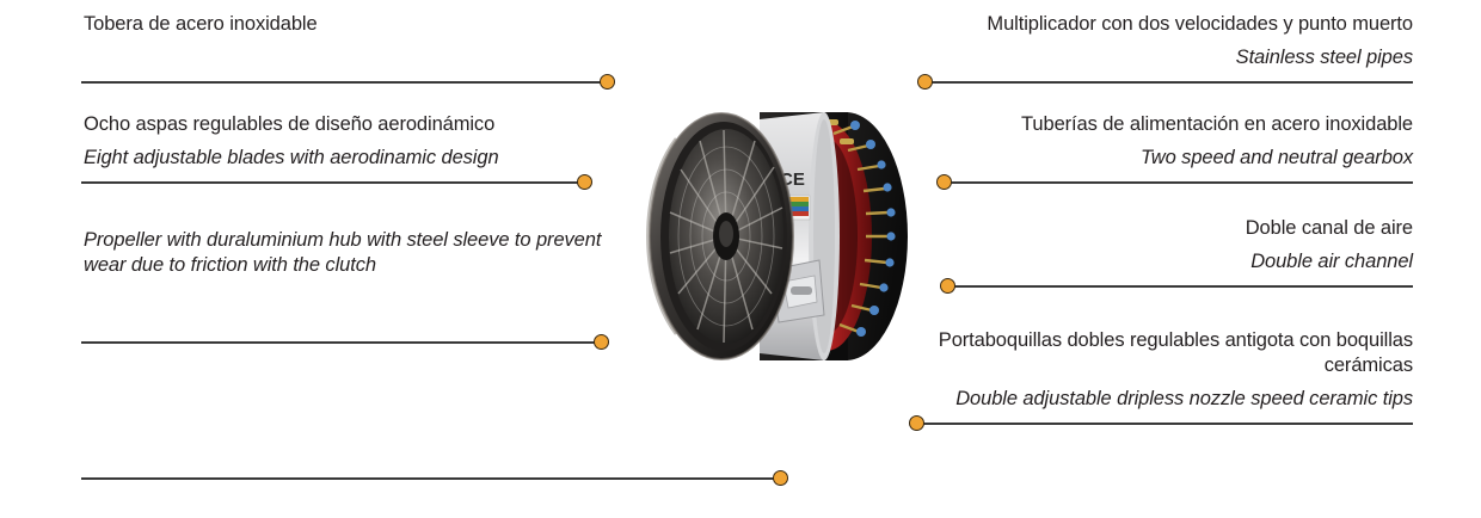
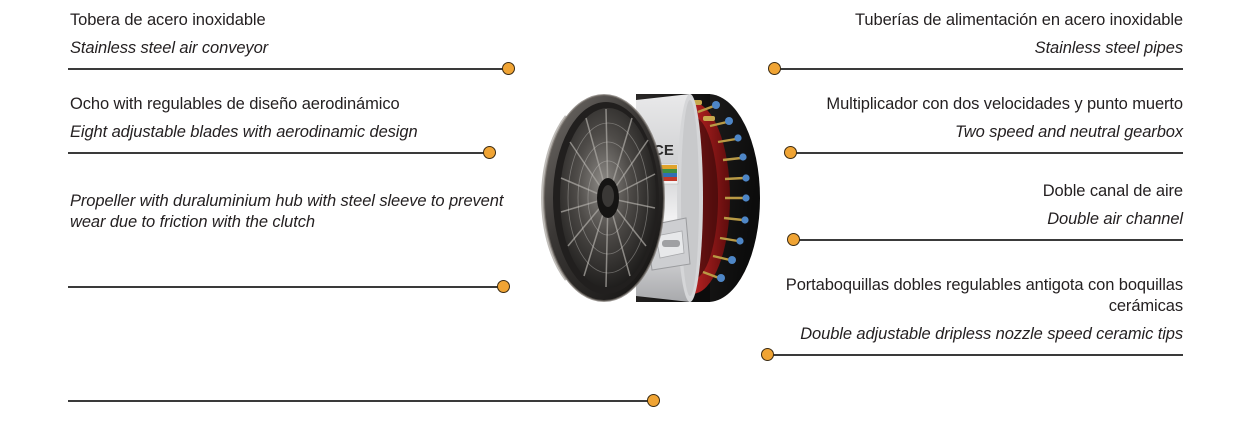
  Tobera de acero inoxidable
+ Stainless steel air conveyor
- Ocho aspas regulables de diseño aerodinámico
+ Ocho with regulables de diseño aerodinámico
  Eight adjustable blades with aerodinamic design
  Propeller with duraluminium hub with steel sleeve to prevent
  wear due to friction with the clutch
- Multiplicador con dos velocidades y punto muerto
+ Tuberías de alimentación en acero inoxidable
  Stainless steel pipes
- Tuberías de alimentación en acero inoxidable
+ Multiplicador con dos velocidades y punto muerto
  Two speed and neutral gearbox
  Doble canal de aire
  Double air channel
  Portaboquillas dobles regulables antigota con boquillas
  cerámicas
  Double adjustable dripless nozzle speed ceramic tips
  CE
